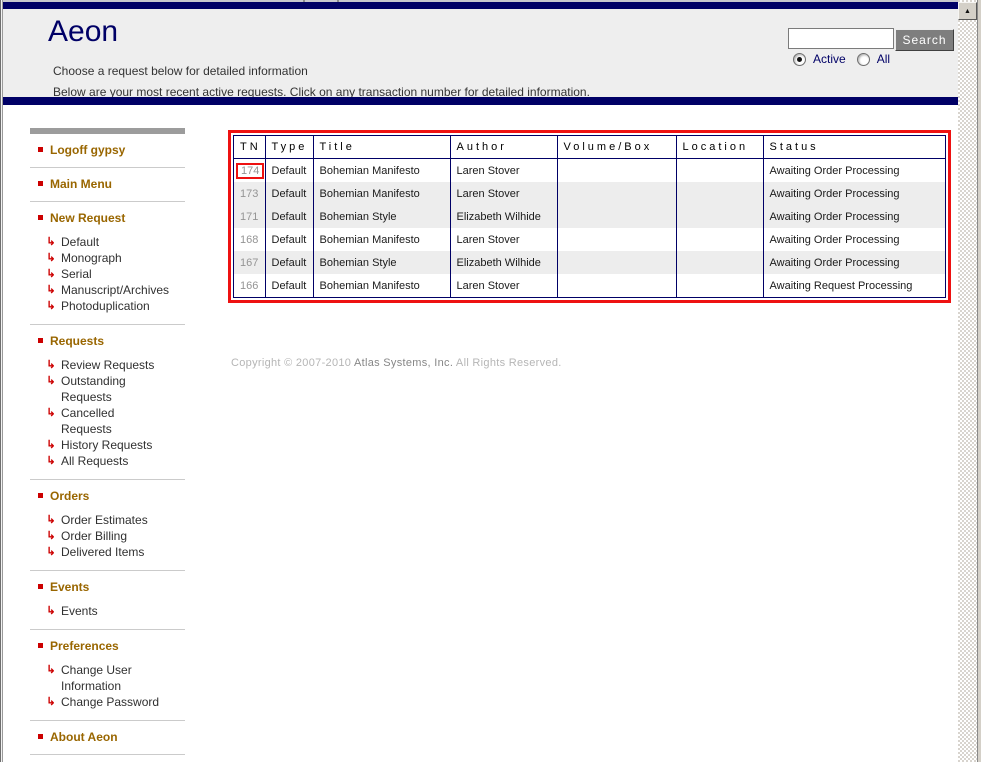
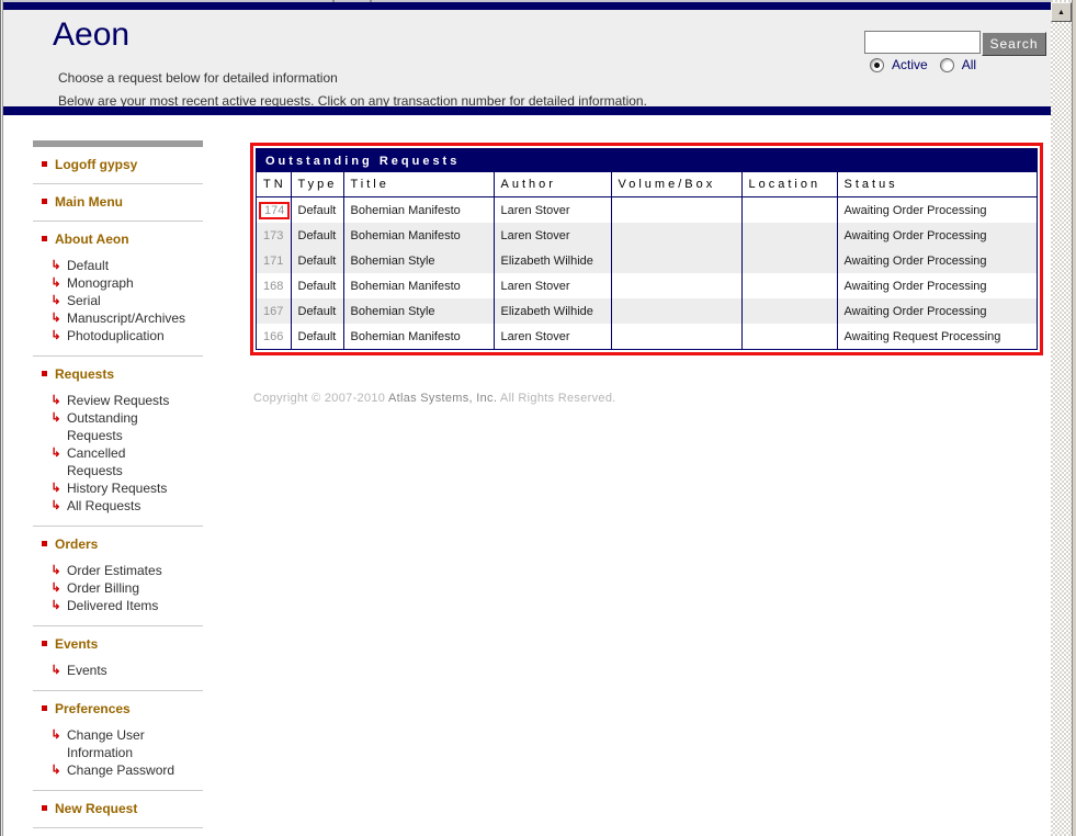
  Aeon
  Choose a request below for detailed information
  Below are your most recent active requests. Click on any transaction number for detailed information.
  Search
  Active
  All
  Logoff gypsy
  Main Menu
- New Request
+ About Aeon
  ↳
  Default
  ↳
  Monograph
  ↳
  Serial
  ↳
  Manuscript/Archives
  ↳
  Photoduplication
  Requests
  ↳
  Review Requests
  ↳
  Outstanding
  Requests
  ↳
  Cancelled
  Requests
  ↳
  History Requests
  ↳
  All Requests
  Orders
  ↳
  Order Estimates
  ↳
  Order Billing
  ↳
  Delivered Items
  Events
  ↳
  Events
  Preferences
  ↳
  Change User
  Information
  ↳
  Change Password
- About Aeon
+ New Request
+ Outstanding Requests
  TN	Type	Title	Author	Volume/Box	Location	Status
  174	Default	Bohemian Manifesto	Laren Stover			Awaiting Order Processing
  173	Default	Bohemian Manifesto	Laren Stover			Awaiting Order Processing
  171	Default	Bohemian Style	Elizabeth Wilhide			Awaiting Order Processing
  168	Default	Bohemian Manifesto	Laren Stover			Awaiting Order Processing
  167	Default	Bohemian Style	Elizabeth Wilhide			Awaiting Order Processing
  166	Default	Bohemian Manifesto	Laren Stover			Awaiting Request Processing
  Copyright © 2007-2010 Atlas Systems, Inc. All Rights Reserved.
